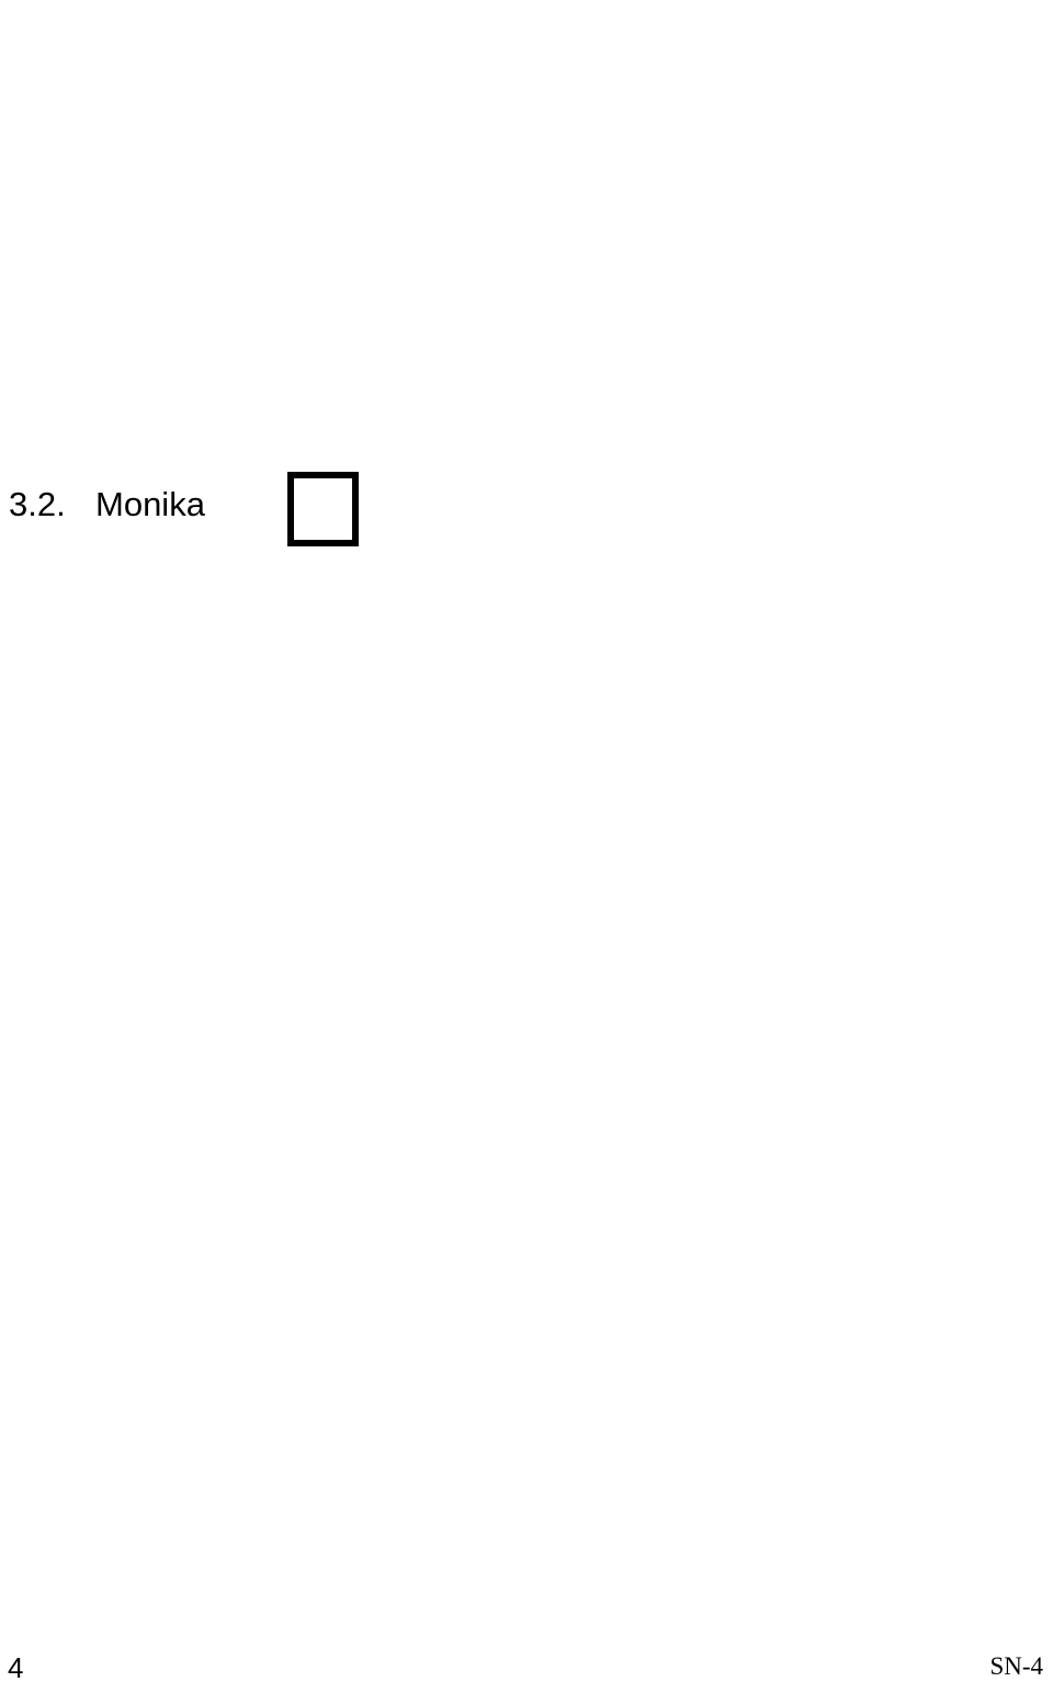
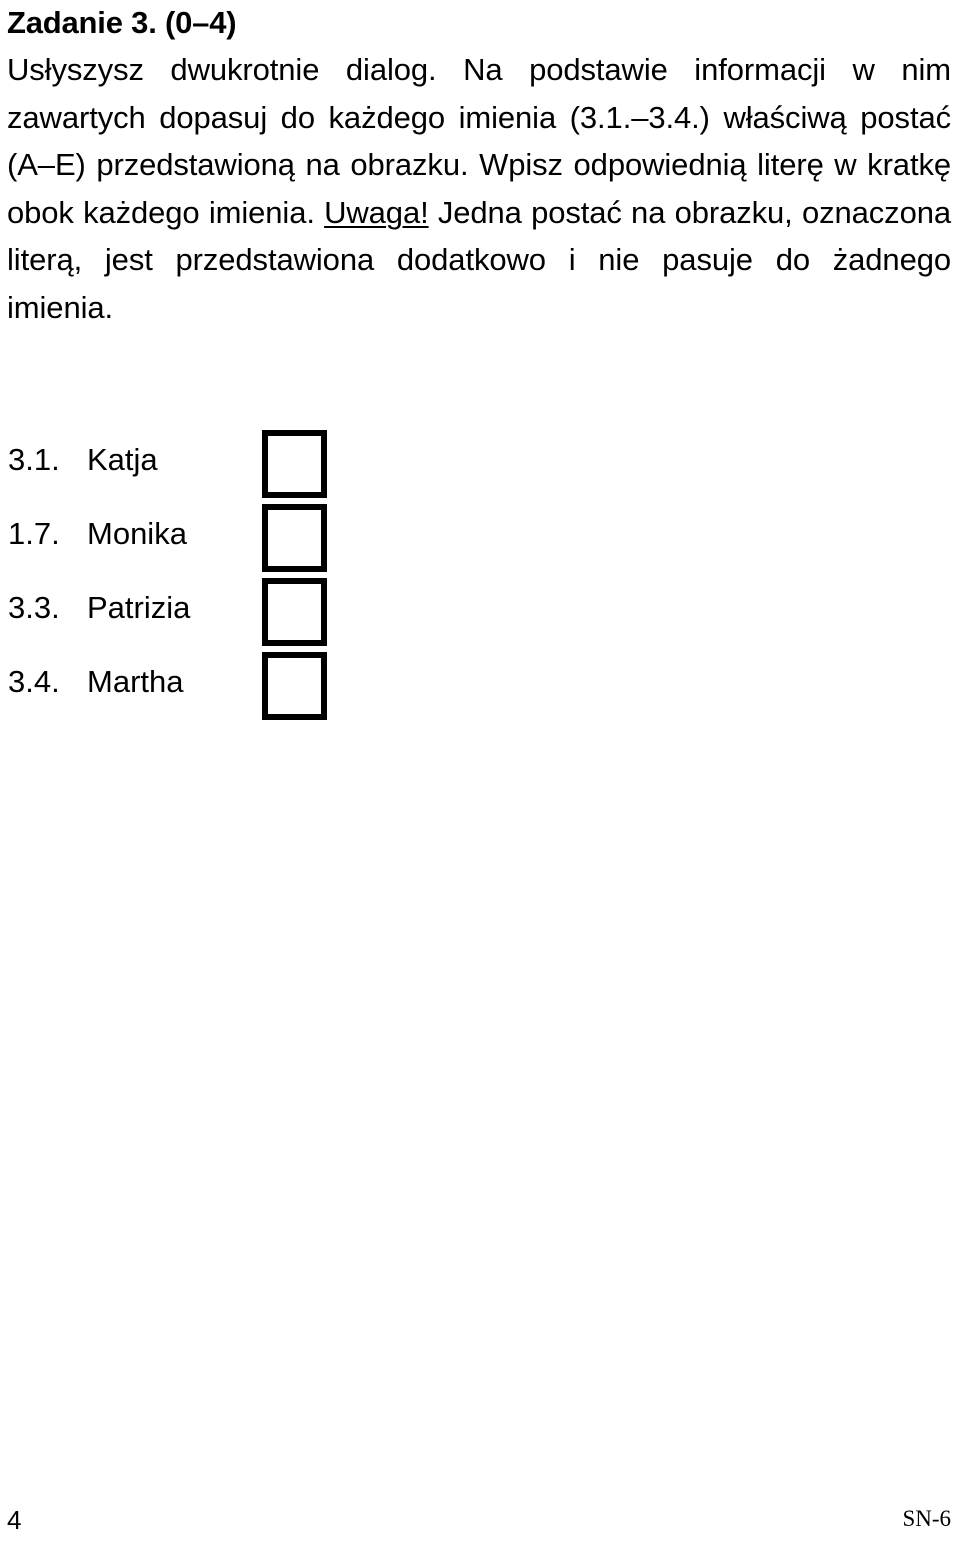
+ Zadanie 3. (0–4)
+ Usłyszysz dwukrotnie dialog. Na podstawie informacji w nim zawartych dopasuj do każdego imienia (3.1.–3.4.) właściwą postać (A–E) przedstawioną na obrazku. Wpisz odpowiednią literę w kratkę obok każdego imienia. Uwaga! Jedna postać na obrazku, oznaczona literą, jest przedstawiona dodatkowo i nie pasuje do żadnego imienia.
+ 3.1.
+ Katja
- 3.2.
+ 1.7.
  Monika
+ 3.3.
+ Patrizia
+ 3.4.
+ Martha
  4
- SN-4
+ SN-6
